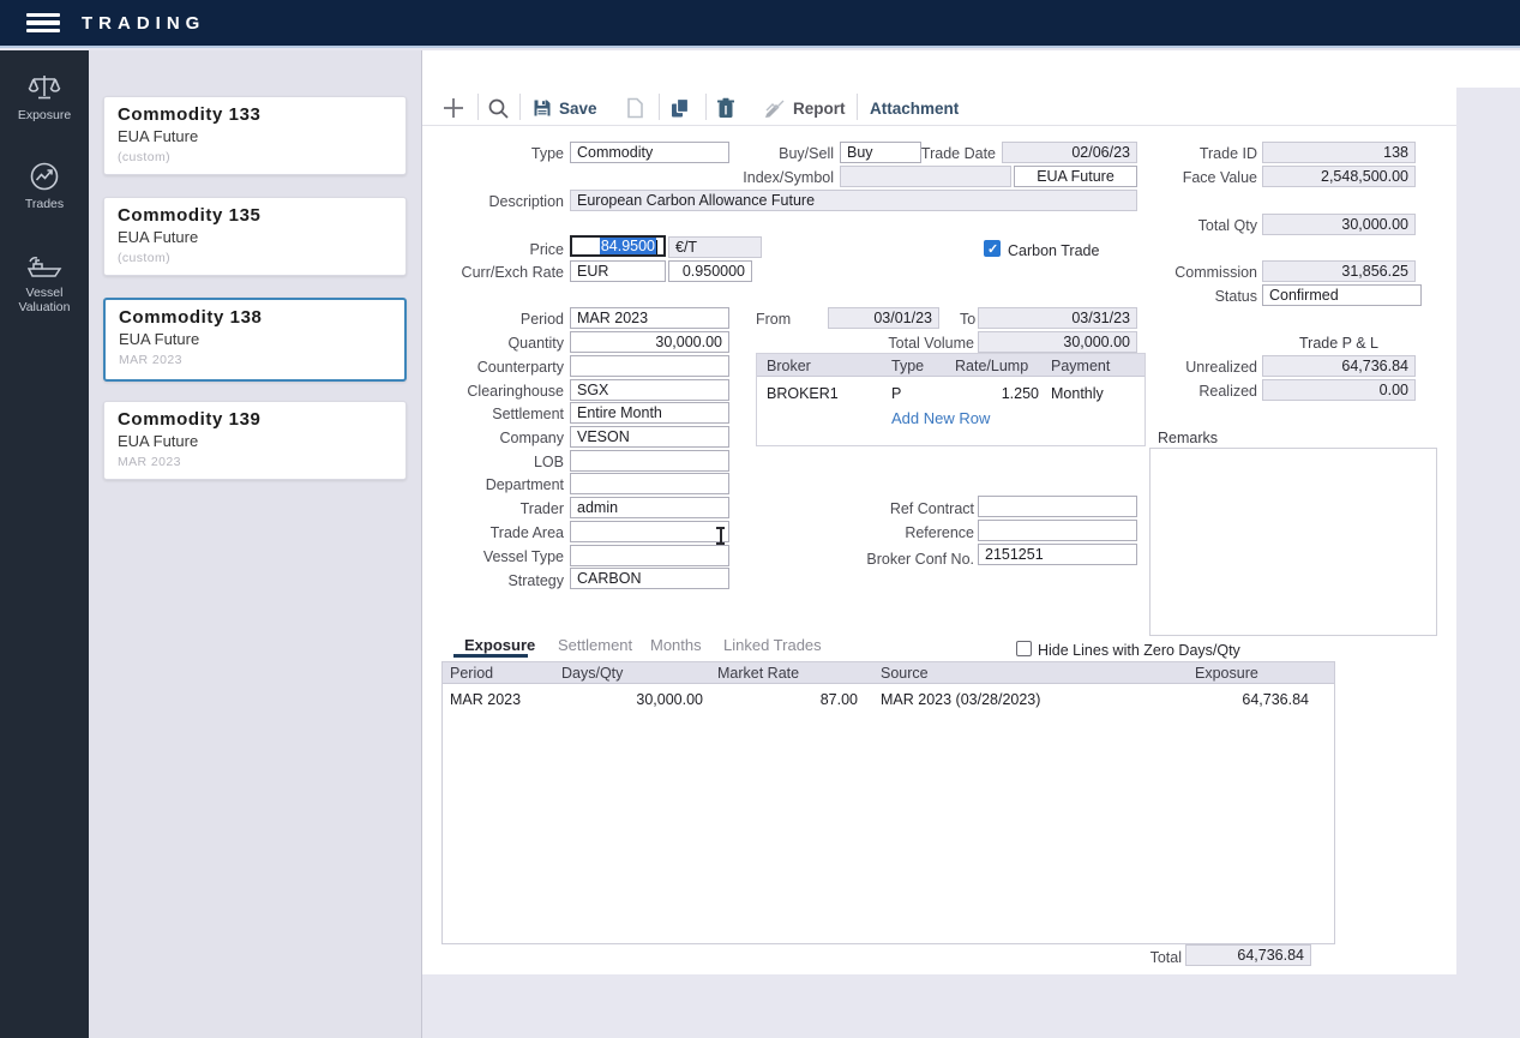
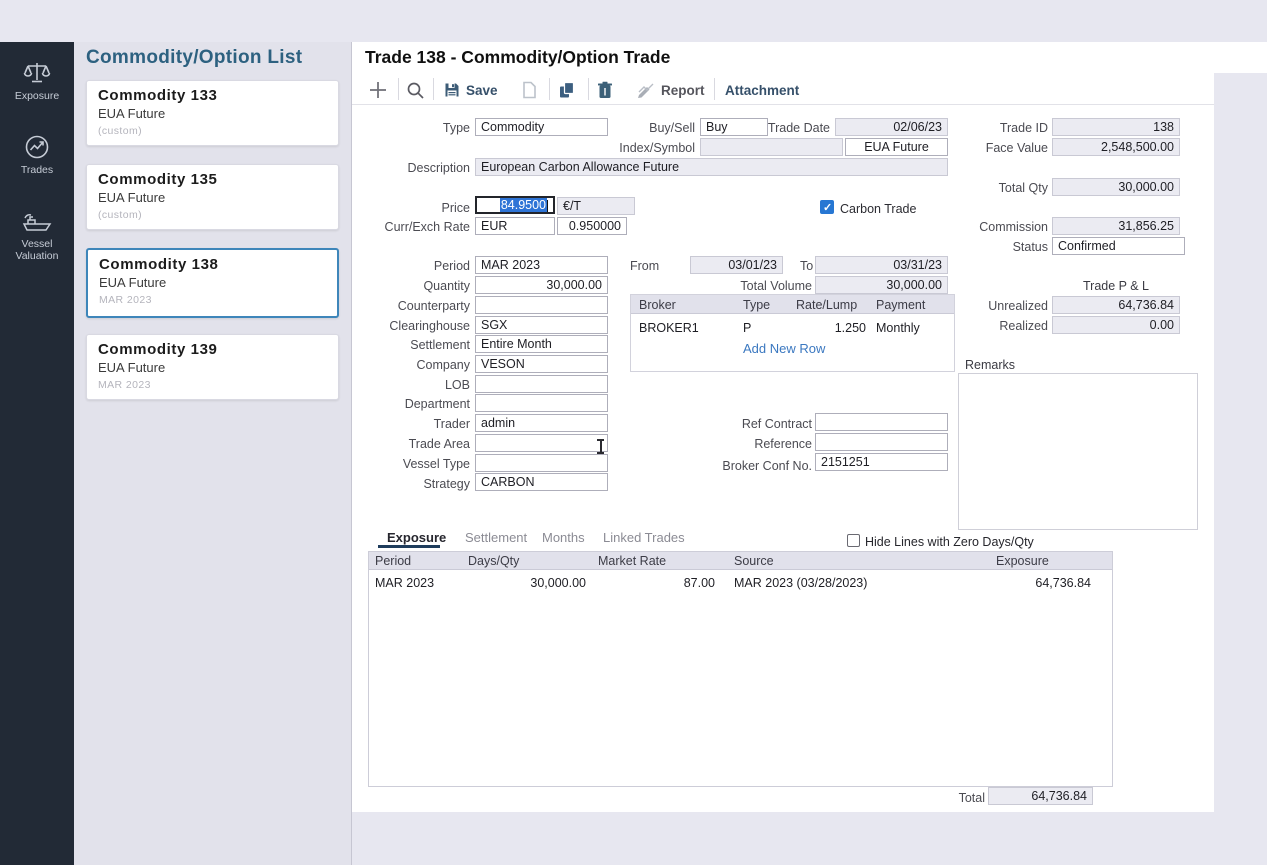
- TRADING
  Exposure
  Trades
  Vessel
  Valuation
+ Commodity/Option List
  Commodity 133
  EUA Future
  (custom)
  Commodity 135
  EUA Future
  (custom)
  Commodity 138
  EUA Future
  MAR 2023
  Commodity 139
  EUA Future
  MAR 2023
+ Trade 138 - Commodity/Option Trade
  Save
  Report
  Attachment
  Type
  Commodity
  Buy/Sell
  Buy
  Trade Date
  02/06/23
  Trade ID
  138
  Index/Symbol
  EUA Future
  Face Value
  2,548,500.00
  Description
  European Carbon Allowance Future
  Total Qty
  30,000.00
  Price
  84.9500
  €/T
  Carbon Trade
  Curr/Exch Rate
  EUR
  0.950000
  Commission
  31,856.25
  Status
  Confirmed
  Period
  MAR 2023
  From
  03/01/23
  To
  03/31/23
  Quantity
  30,000.00
  Total Volume
  30,000.00
  Trade P & L
  Counterparty
  Unrealized
  64,736.84
  Clearinghouse
  SGX
  Realized
  0.00
  Settlement
  Entire Month
  Company
  VESON
  Remarks
  LOB
  Department
  Trader
  admin
  Ref Contract
  Trade Area
  Reference
  Vessel Type
  Broker Conf No.
  2151251
  Strategy
  CARBON
  Broker
  Type
  Rate/Lump
  Payment
  BROKER1
  P
  1.250
  Monthly
  Add New Row
  Exposure
  Settlement
  Months
  Linked Trades
  Hide Lines with Zero Days/Qty
  Period
  Days/Qty
  Market Rate
  Source
  Exposure
  MAR 2023
  30,000.00
  87.00
  MAR 2023 (03/28/2023)
  64,736.84
  Total
  64,736.84
